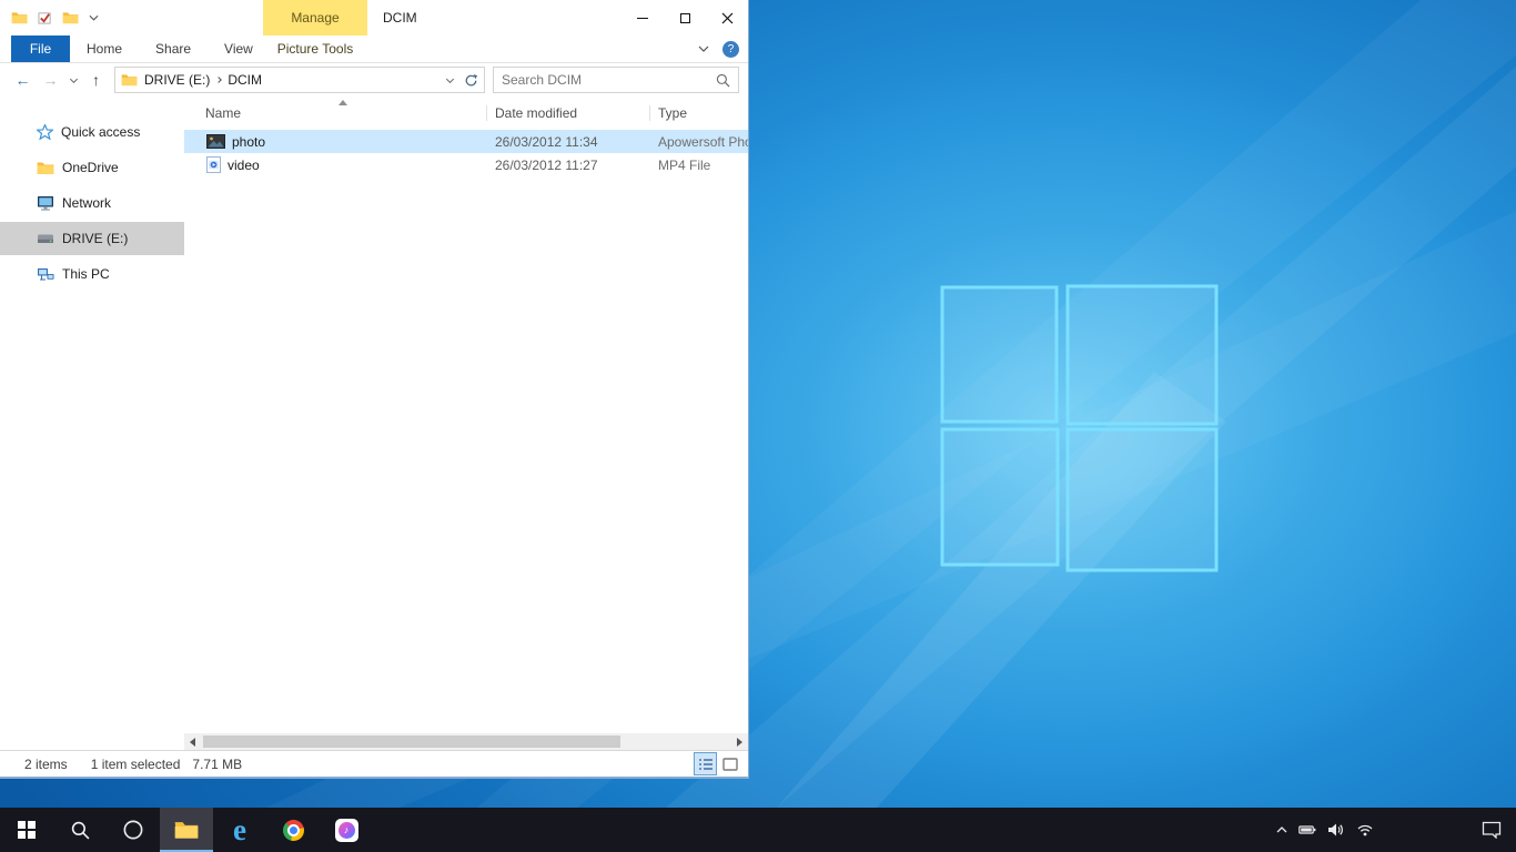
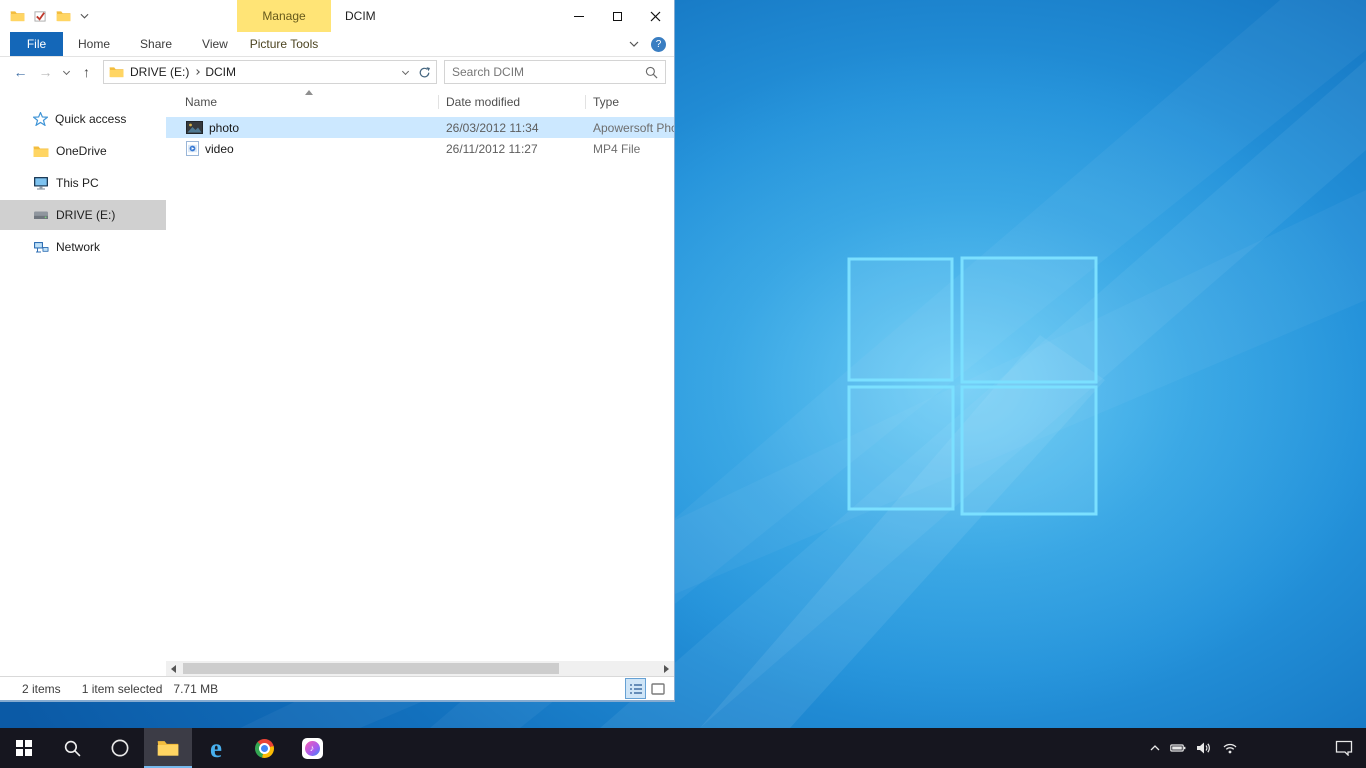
  Manage
  DCIM
  File
  Home
  Share
  View
  Picture Tools
  ?
  ←
  →
  ↑
  DRIVE (E:)
  DCIM
  Search DCIM
  Quick access
  OneDrive
- Network
+ This PC
  DRIVE (E:)
- This PC
+ Network
  Name
  Date modified
  Type
  photo
  26/03/2012 11:34
  Apowersoft Ph
  video
- 26/03/2012 11:27
+ 26/11/2012 11:27
  MP4 File
  2 items
  1 item selected
  7.71 MB
  e
  ♪
